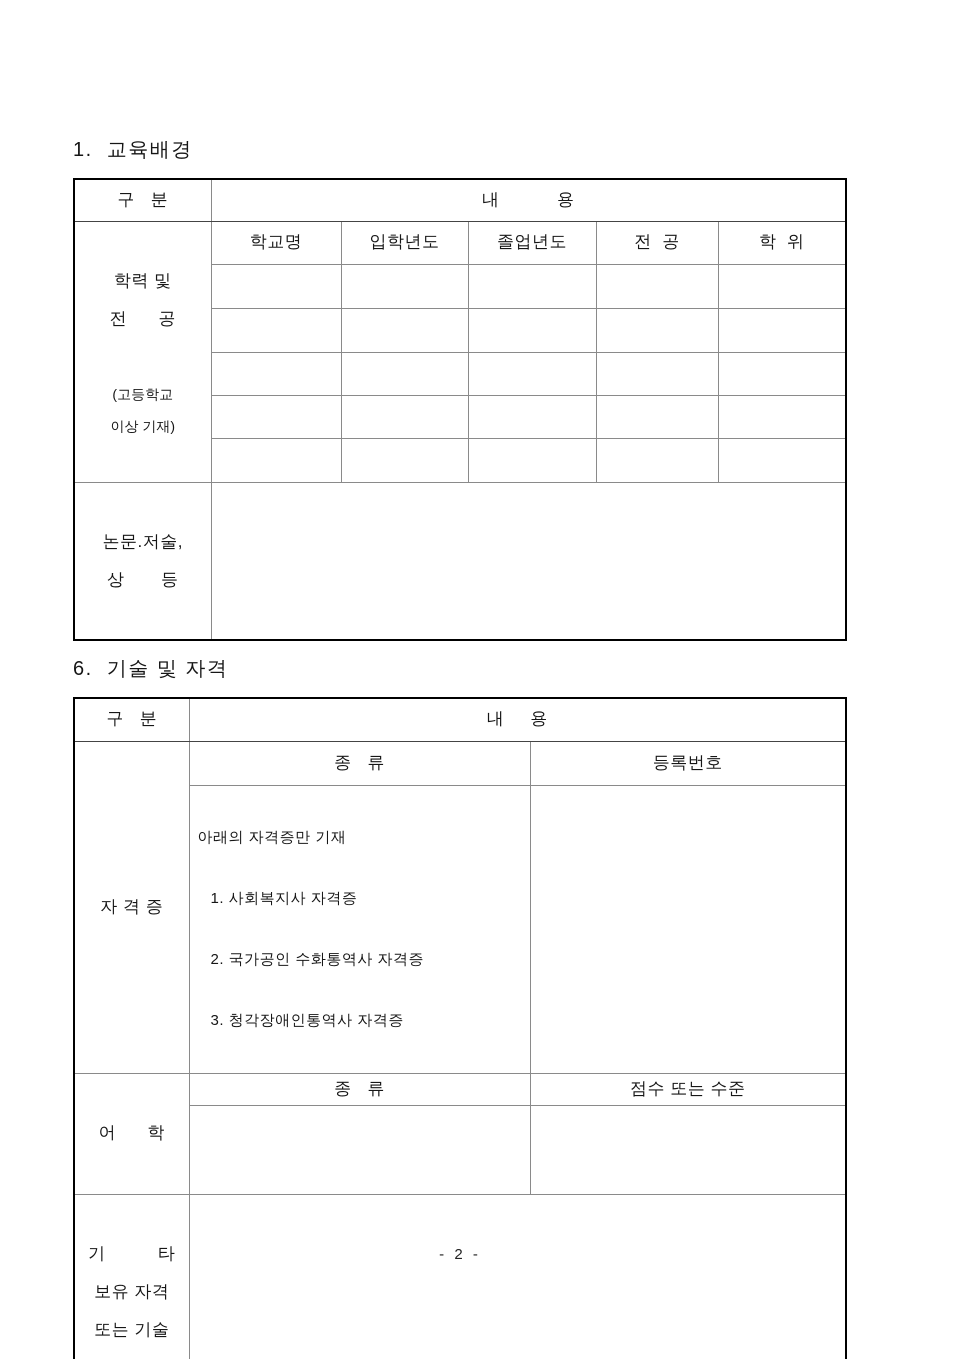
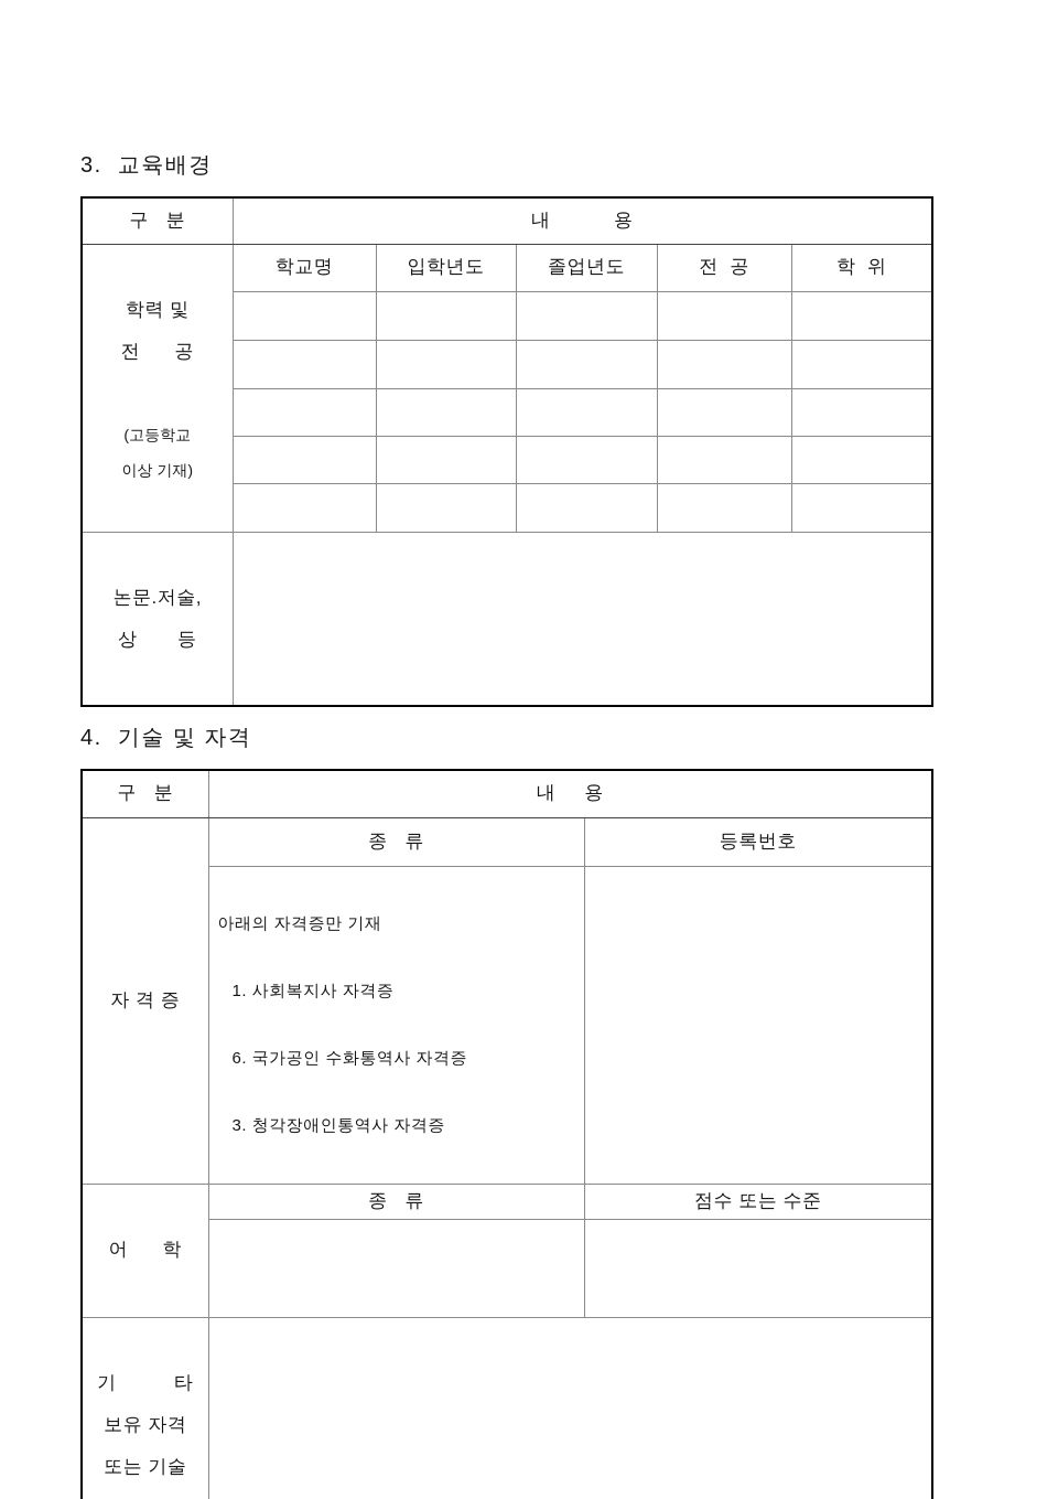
- 1. 교육배경
+ 3. 교육배경
  구 분	내 용
  학력 및 전 공 (고등학교 이상 기재)	학교명	입학년도	졸업년도	전 공	학 위
  논문.저술, 상 등
- 6. 기술 및 자격
+ 4. 기술 및 자격
  구 분	내 용
  자 격 증	종 류	등록번호
- 아래의 자격증만 기재 1. 사회복지사 자격증 2. 국가공인 수화통역사 자격증 3. 청각장애인통역사 자격증
+ 아래의 자격증만 기재 1. 사회복지사 자격증 6. 국가공인 수화통역사 자격증 3. 청각장애인통역사 자격증
  어 학	종 류	점수 또는 수준
  기 타 보유 자격 또는 기술
- - 2 -
